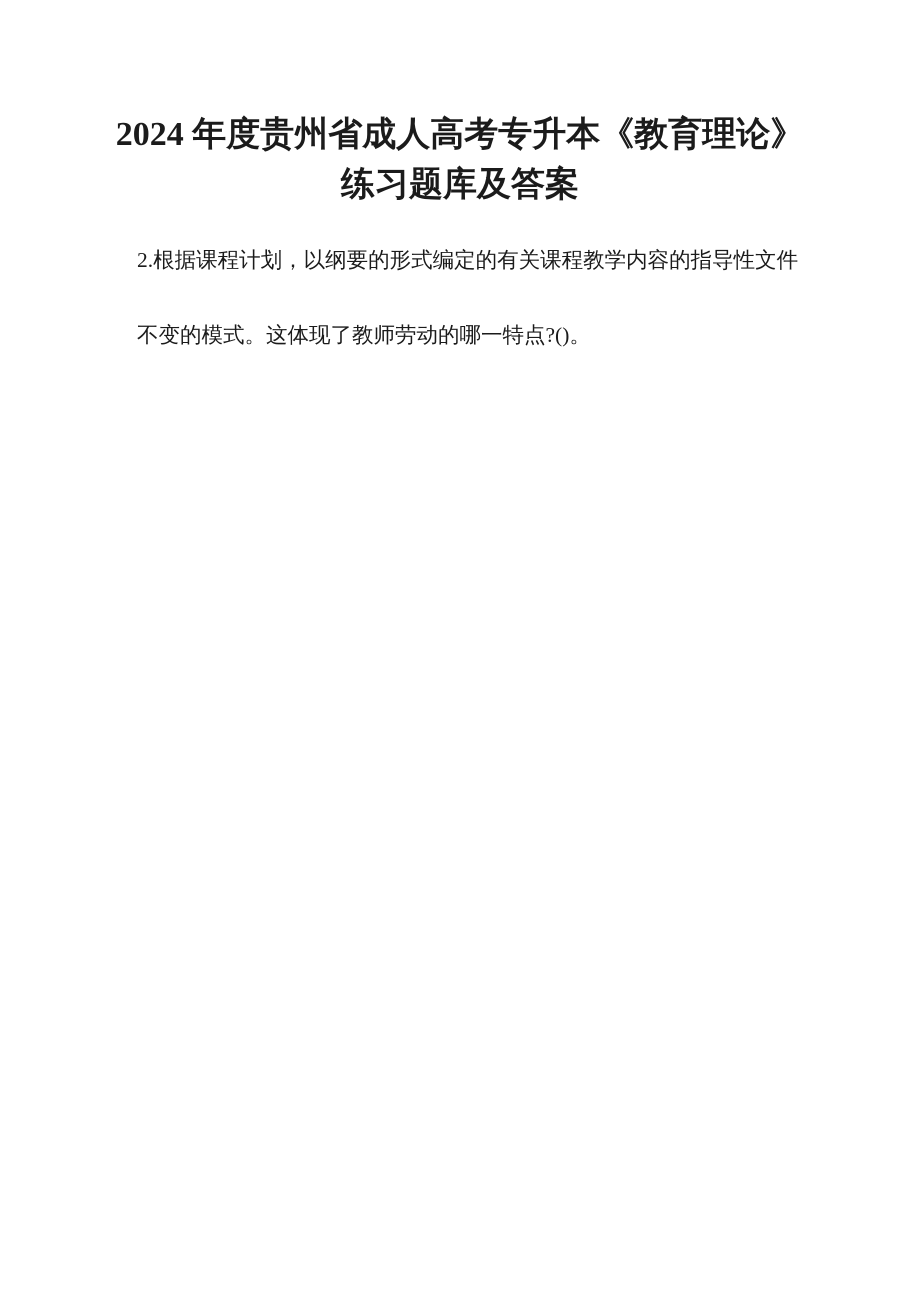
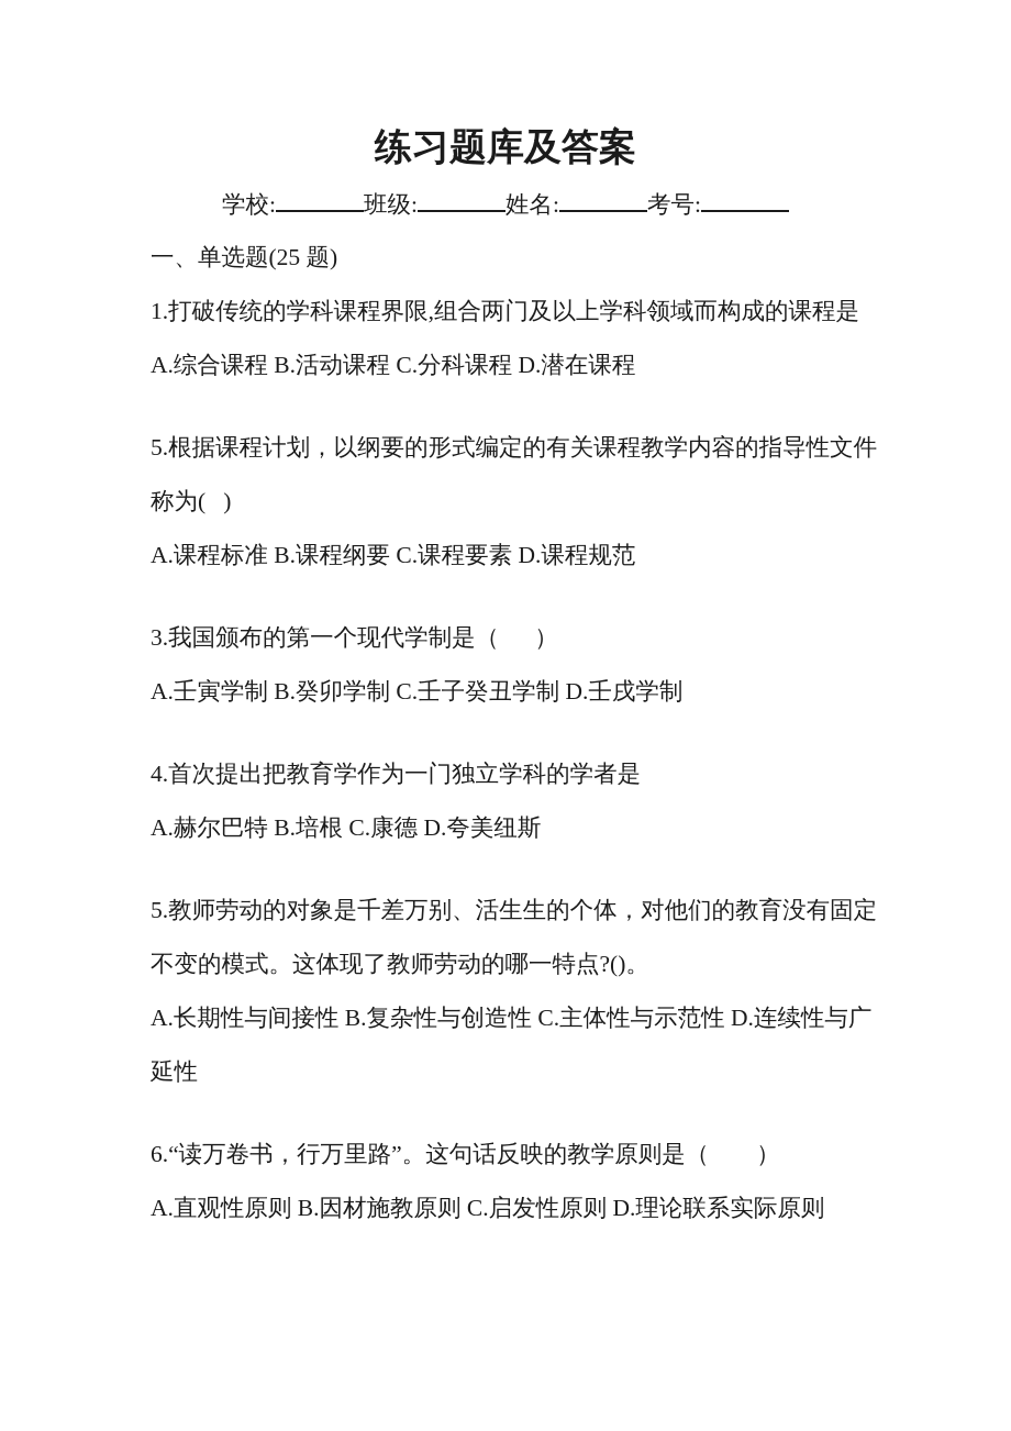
- 2024 年度贵州省成人高考专升本《教育理论》
  练习题库及答案
+ 学校: 班级: 姓名: 考号:
+ 一、单选题(25 题)
+ 1.打破传统的学科课程界限,组合两门及以上学科领域而构成的课程是
+ A.综合课程 B.活动课程 C.分科课程 D.潜在课程
- 2.根据课程计划，以纲要的形式编定的有关课程教学内容的指导性文件
+ 5.根据课程计划，以纲要的形式编定的有关课程教学内容的指导性文件
+ 称为( )
+ A.课程标准 B.课程纲要 C.课程要素 D.课程规范
+ 3.我国颁布的第一个现代学制是（ ）
+ A.壬寅学制 B.癸卯学制 C.壬子癸丑学制 D.壬戌学制
+ 4.首次提出把教育学作为一门独立学科的学者是
+ A.赫尔巴特 B.培根 C.康德 D.夸美纽斯
+ 5.教师劳动的对象是千差万别、活生生的个体，对他们的教育没有固定
  不变的模式。这体现了教师劳动的哪一特点?()。
+ A.长期性与间接性 B.复杂性与创造性 C.主体性与示范性 D.连续性与广
+ 延性
+ 6.“读万卷书，行万里路”。这句话反映的教学原则是（ ）
+ A.直观性原则 B.因材施教原则 C.启发性原则 D.理论联系实际原则
